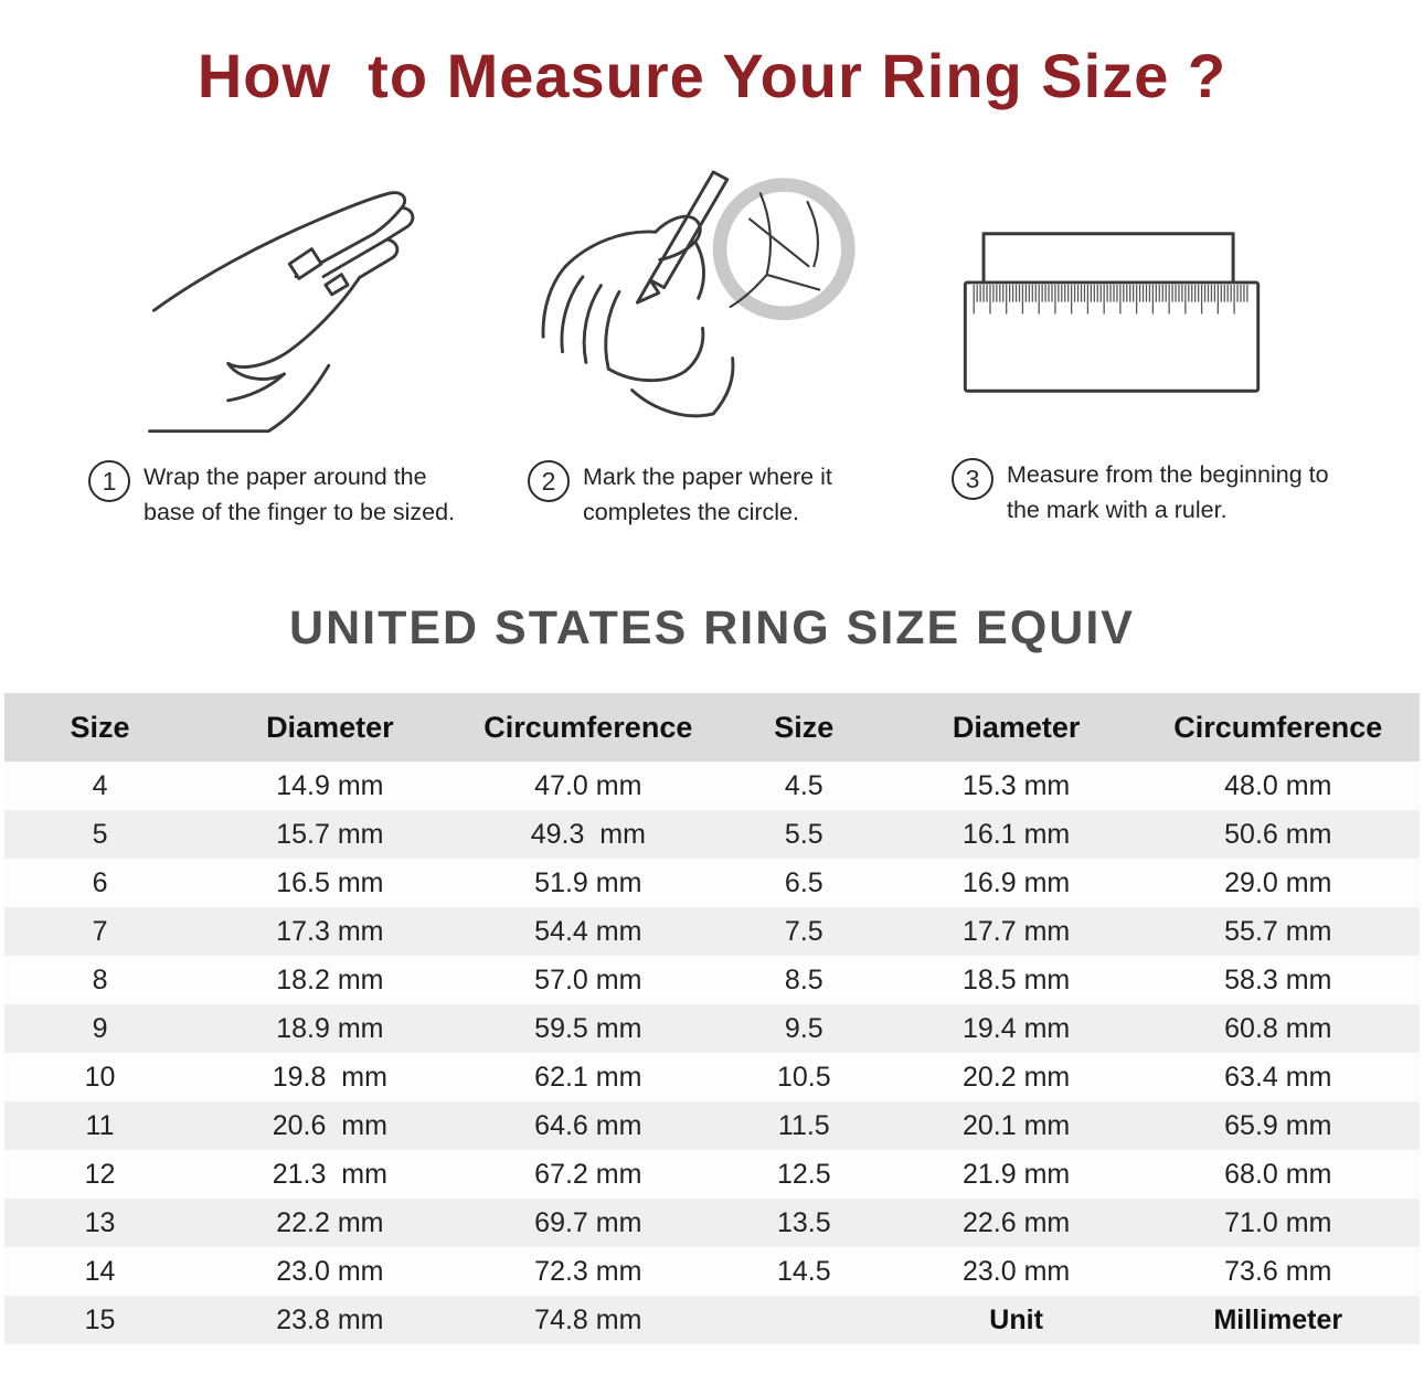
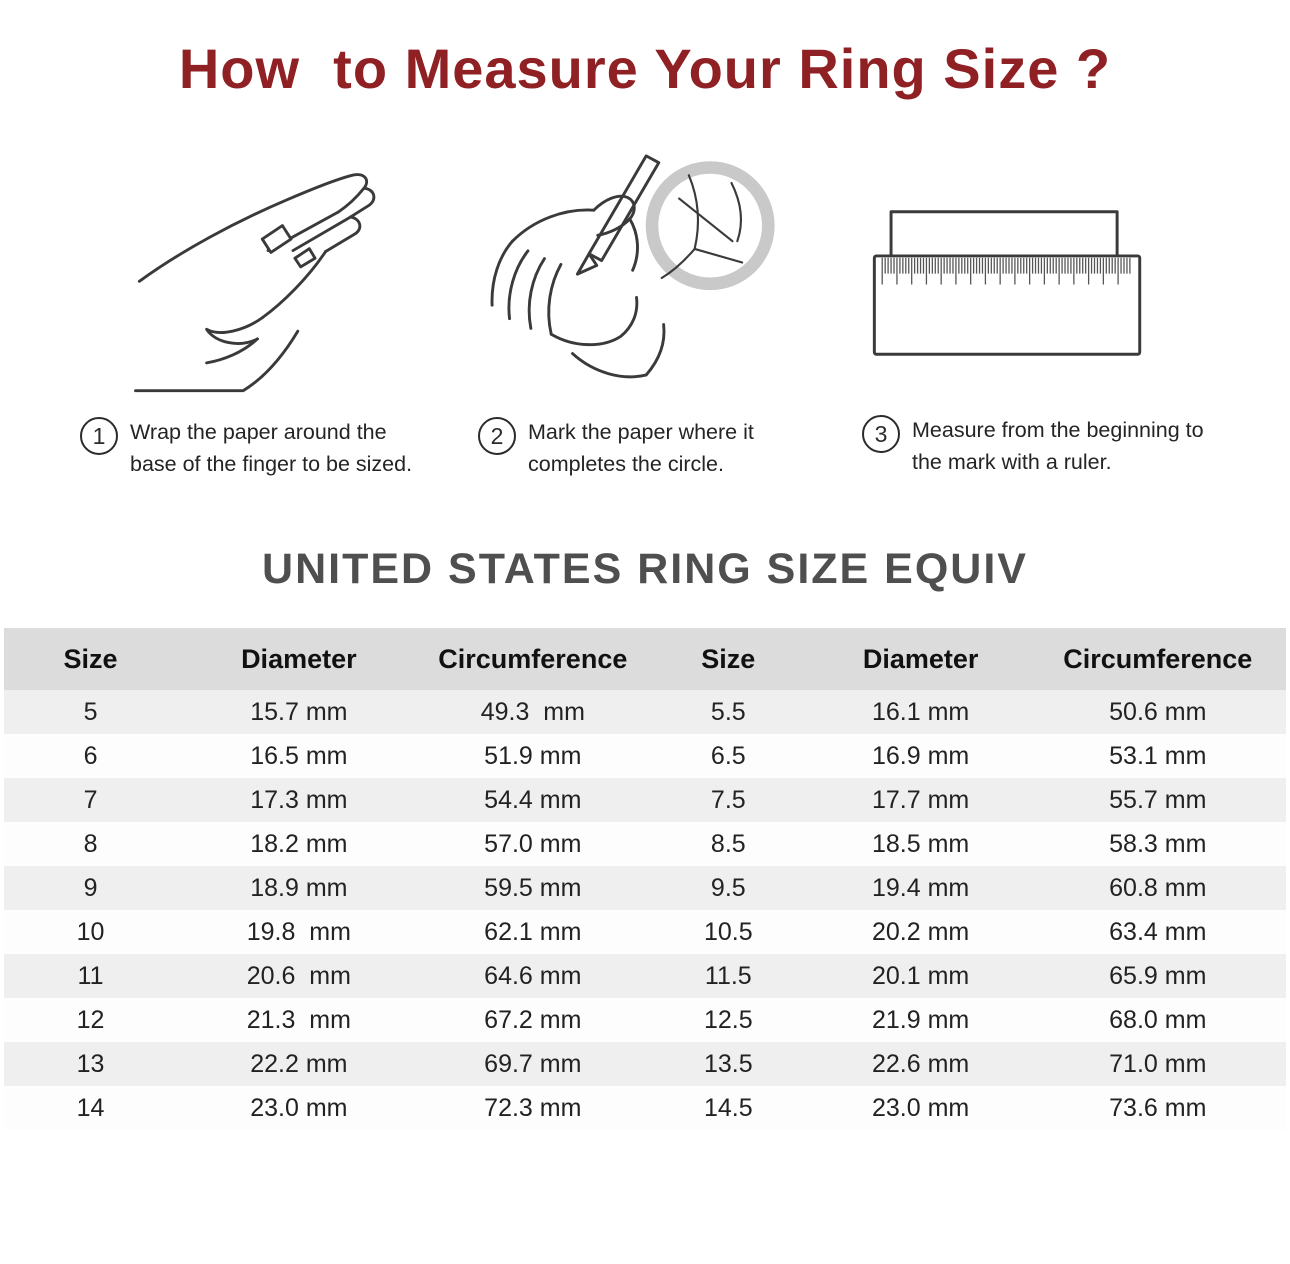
  How to Measure Your Ring Size ?
  1
  Wrap the paper around the
  base of the finger to be sized.
  2
  Mark the paper where it
  completes the circle.
  3
  Measure from the beginning to
  the mark with a ruler.
  UNITED STATES RING SIZE EQUIV
  Size	Diameter	Circumference	Size	Diameter	Circumference
- 4	14.9 mm	47.0 mm	4.5	15.3 mm	48.0 mm
  5	15.7 mm	49.3 mm	5.5	16.1 mm	50.6 mm
- 6	16.5 mm	51.9 mm	6.5	16.9 mm	29.0 mm
+ 6	16.5 mm	51.9 mm	6.5	16.9 mm	53.1 mm
  7	17.3 mm	54.4 mm	7.5	17.7 mm	55.7 mm
  8	18.2 mm	57.0 mm	8.5	18.5 mm	58.3 mm
  9	18.9 mm	59.5 mm	9.5	19.4 mm	60.8 mm
  10	19.8 mm	62.1 mm	10.5	20.2 mm	63.4 mm
  11	20.6 mm	64.6 mm	11.5	20.1 mm	65.9 mm
  12	21.3 mm	67.2 mm	12.5	21.9 mm	68.0 mm
  13	22.2 mm	69.7 mm	13.5	22.6 mm	71.0 mm
  14	23.0 mm	72.3 mm	14.5	23.0 mm	73.6 mm
- 15	23.8 mm	74.8 mm		Unit	Millimeter
